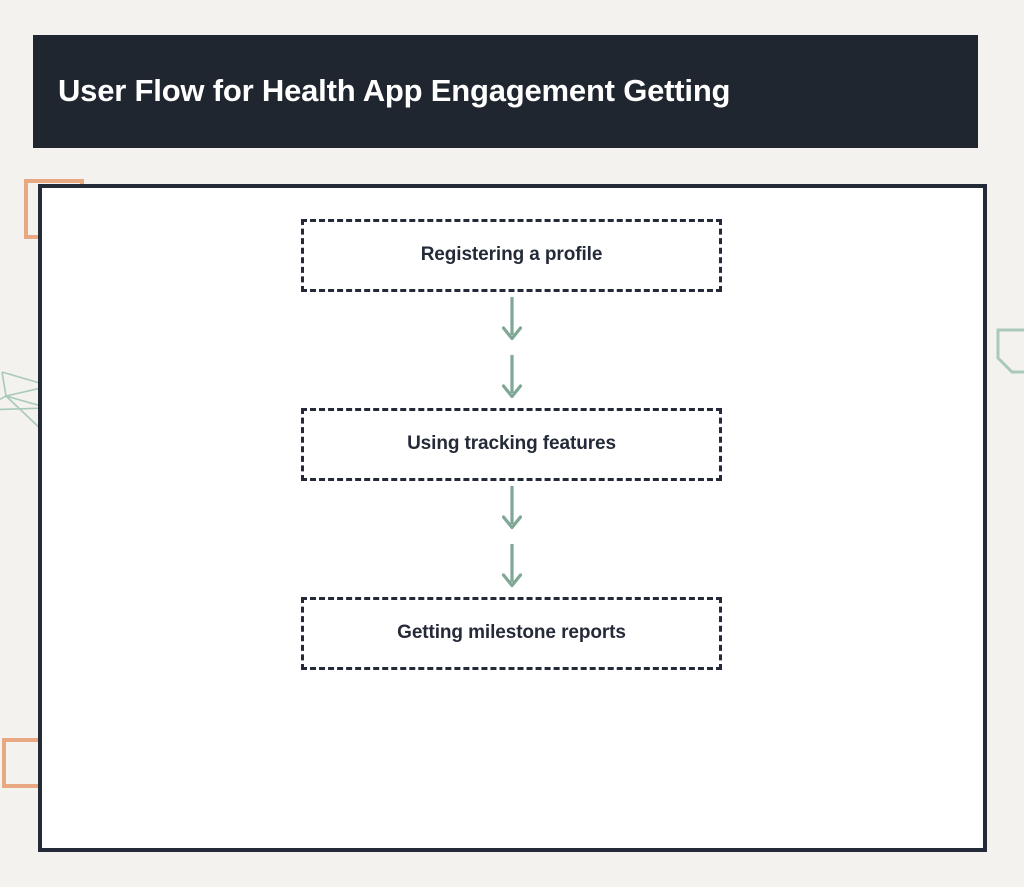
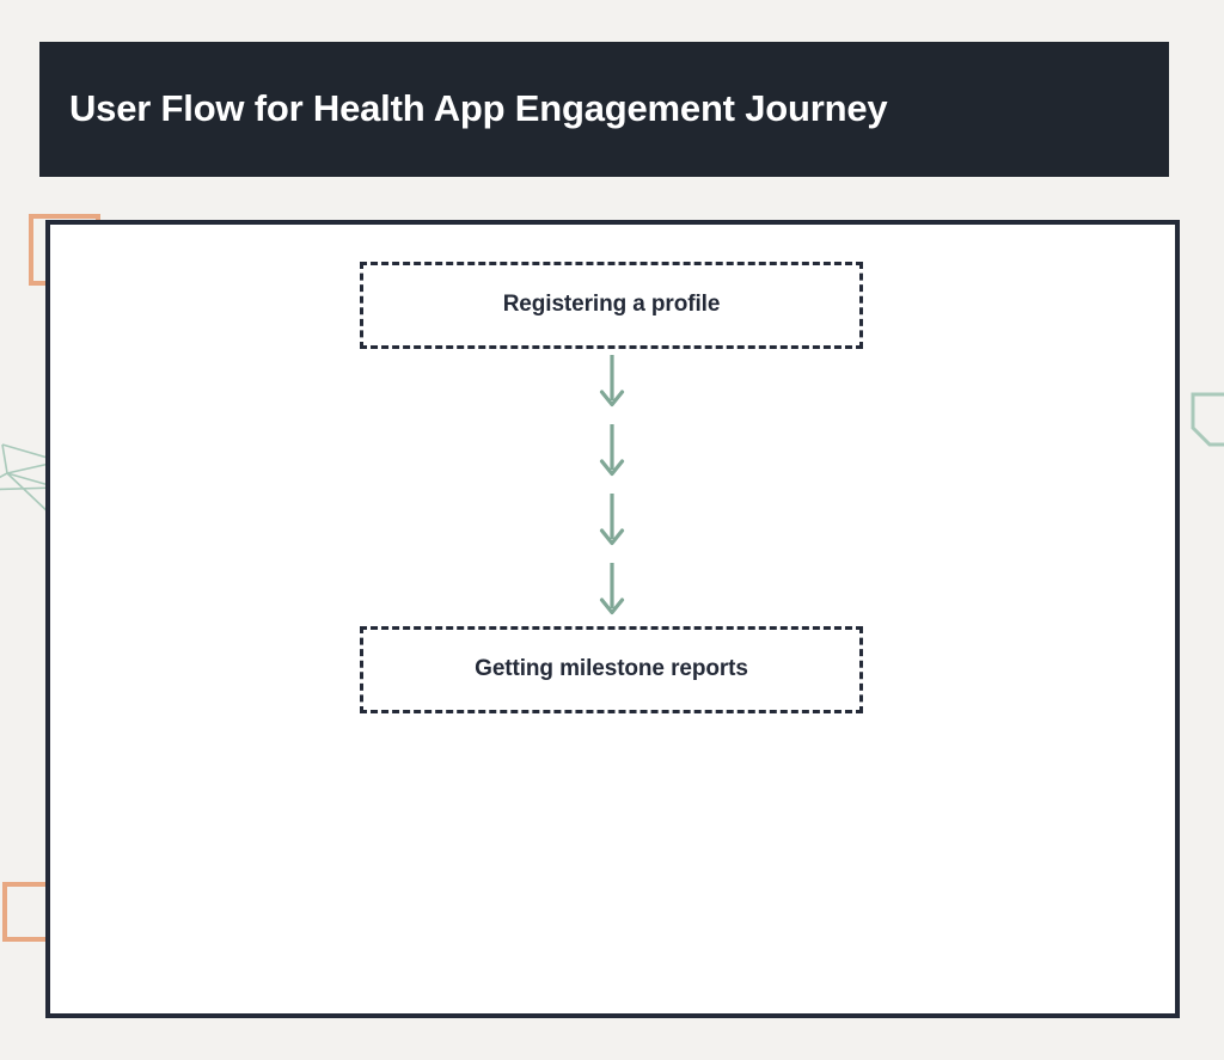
- User Flow for Health App Engagement Getting
+ User Flow for Health App Engagement Journey
  Registering a profile
- Using tracking features
  Getting milestone reports
